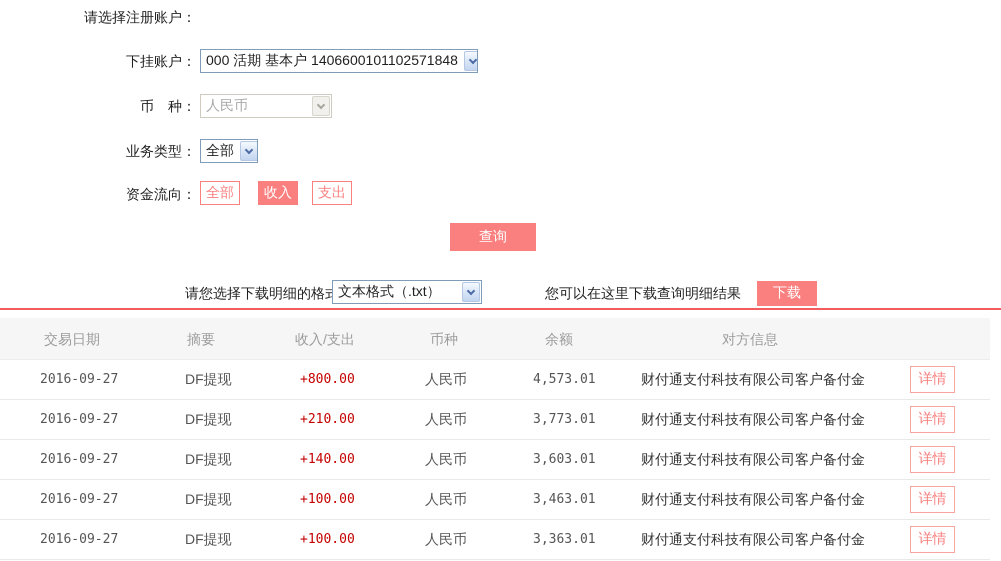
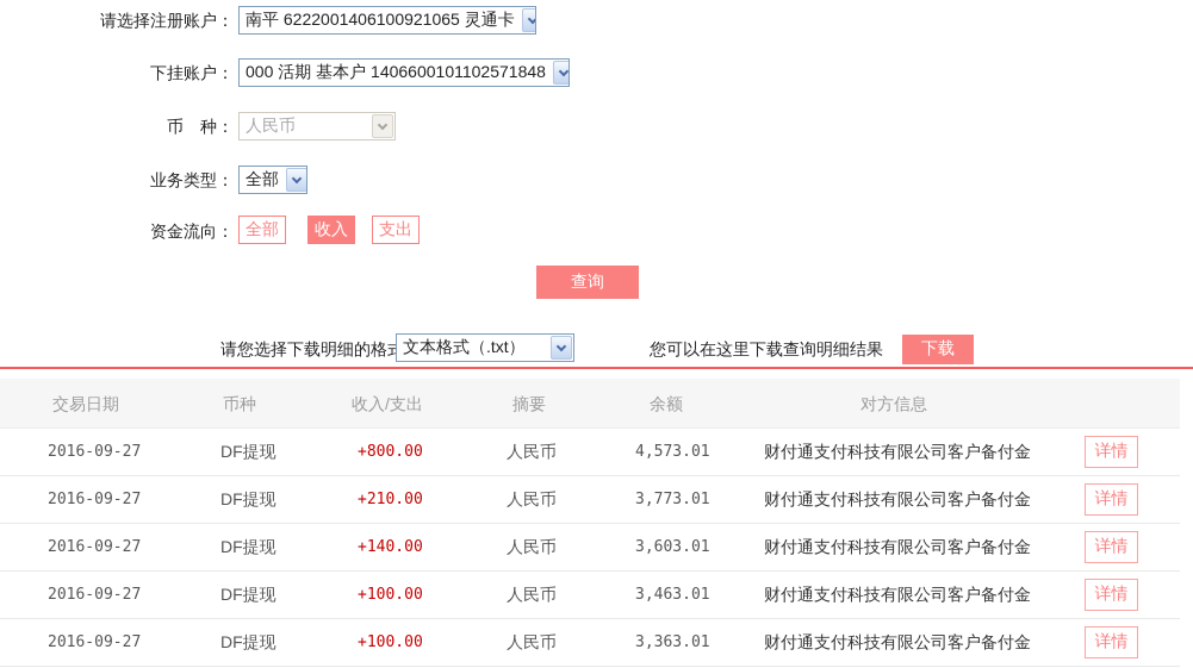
  请选择注册账户：
+ 南平 6222001406100921065 灵通卡
  下挂账户：
  000 活期 基本户 1406600101102571848
  币 种：
  人民币
  业务类型：
  全部
  资金流向：
  全部
  收入
  支出
  查询
  请您选择下载明细的格
  文本格式（.txt）
  您可以在这里下载查询明细结果
  下载
  交易日期
- 摘要
+ 币种
  收入/支出
- 币种
+ 摘要
  余额
  对方信息
  2016-09-27
  DF提现
  +800.00
  人民币
  4,573.01
  财付通支付科技有限公司客户备付金
  详情
  2016-09-27
  DF提现
  +210.00
  人民币
  3,773.01
  财付通支付科技有限公司客户备付金
  详情
  2016-09-27
  DF提现
  +140.00
  人民币
  3,603.01
  财付通支付科技有限公司客户备付金
  详情
  2016-09-27
  DF提现
  +100.00
  人民币
  3,463.01
  财付通支付科技有限公司客户备付金
  详情
  2016-09-27
  DF提现
  +100.00
  人民币
  3,363.01
  财付通支付科技有限公司客户备付金
  详情
